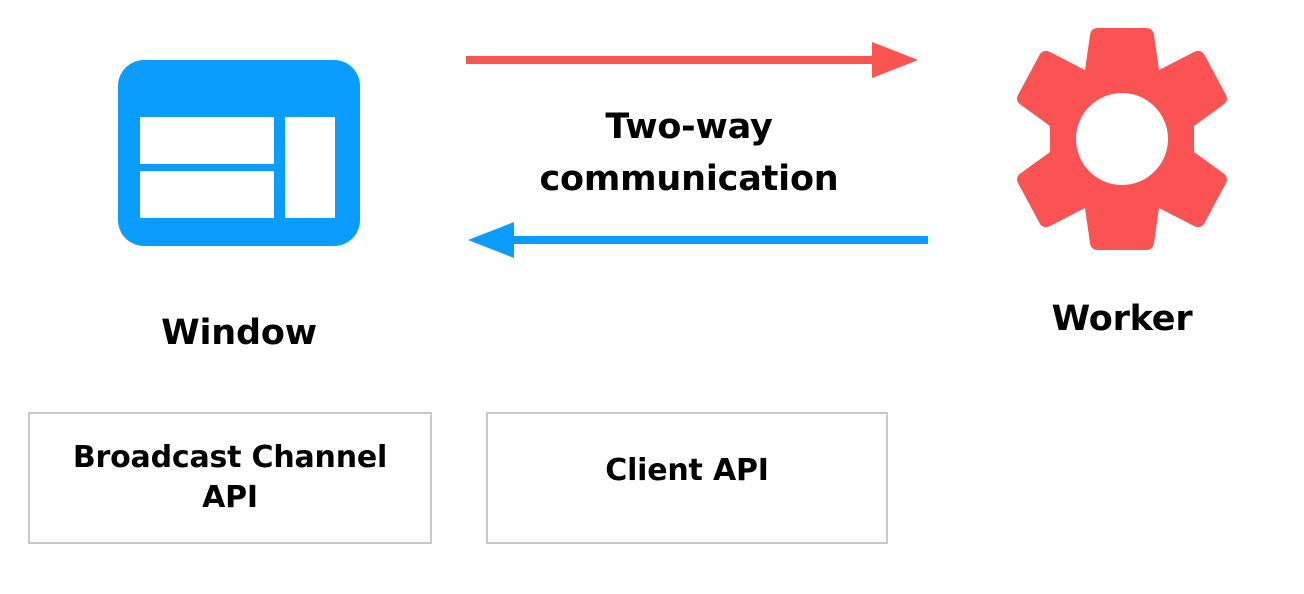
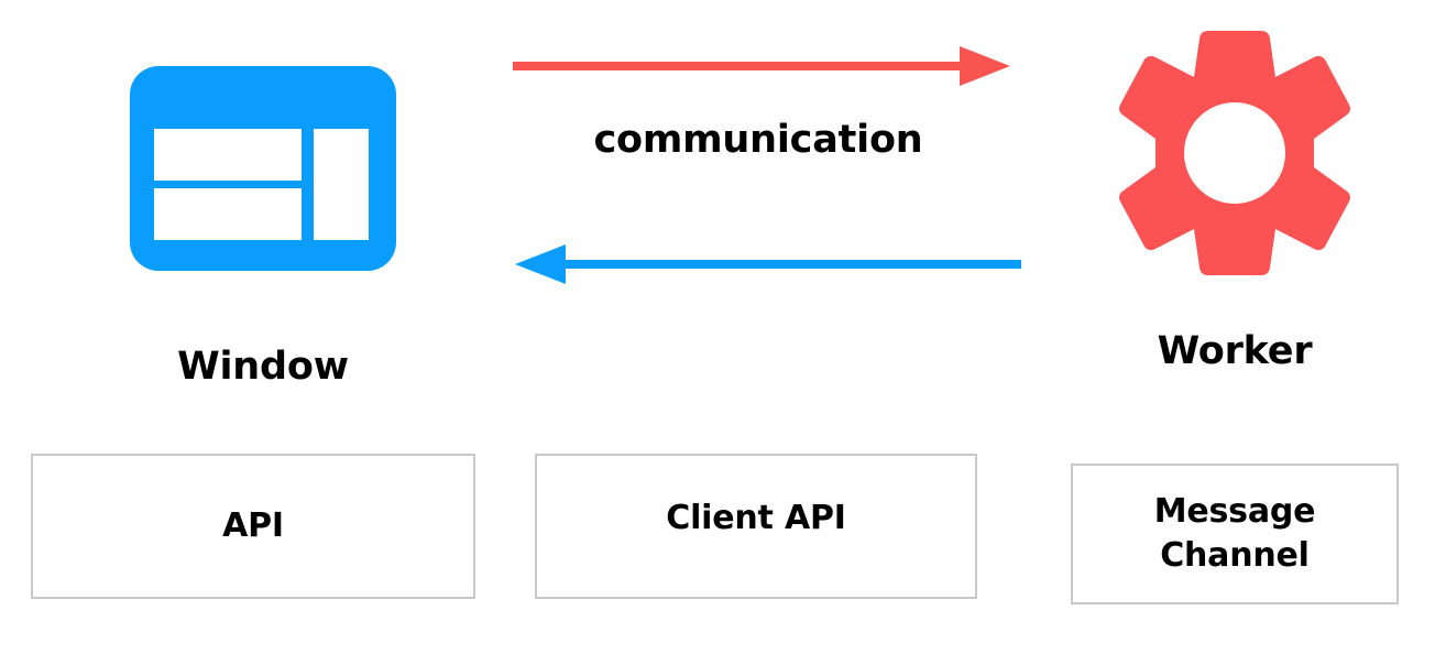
- Two-way
  communication
  Window
  Worker
- Broadcast Channel
  API
  Client API
+ Message
+ Channel
